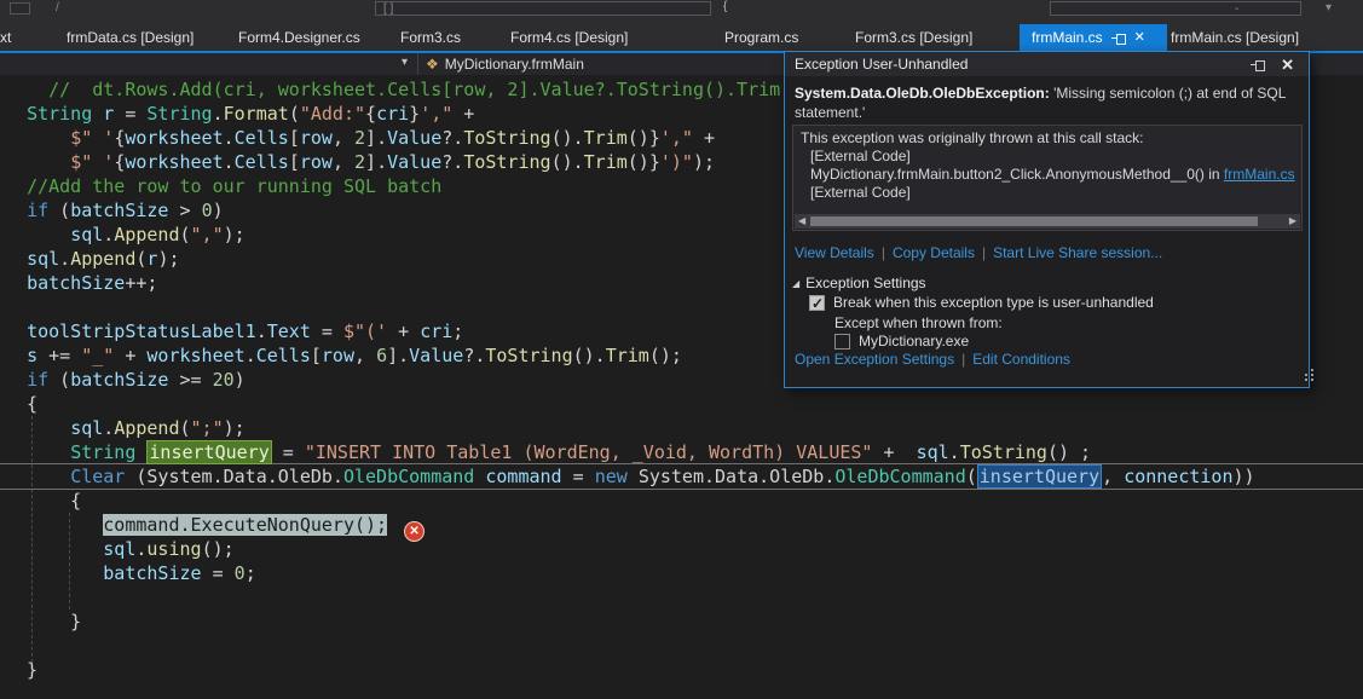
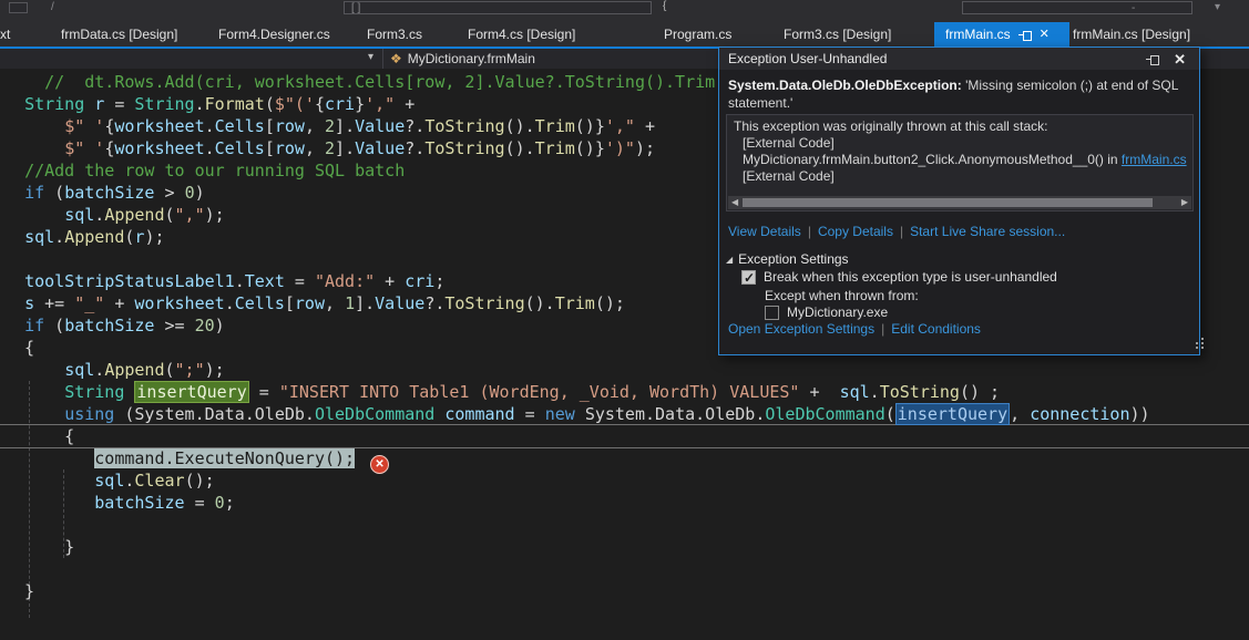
  /
  [ ]
  {
  -
  ▾
  xt
  frmData.cs [Design]
  Form4.Designer.cs
  Form3.cs
  Form4.cs [Design]
  Program.cs
  Form3.cs [Design]
  frmMain.cs
  ✕
  frmMain.cs [Design]
  ▾
  ❖
  MyDictionary.frmMain
  // dt.Rows.Add(cri, worksheet.Cells[row, 2].Value?.ToString().Trim
- String r = String.Format("Add:"{cri}'," +
+ String r = String.Format($"('{cri}'," +
  $" '{worksheet.Cells[row, 2].Value?.ToString().Trim()}'," +
  $" '{worksheet.Cells[row, 2].Value?.ToString().Trim()}')");
  //Add the row to our running SQL batch
  if (batchSize > 0)
  sql.Append(",");
  sql.Append(r);
- batchSize++;
- toolStripStatusLabel1.Text = $"(' + cri;
+ toolStripStatusLabel1.Text = "Add:" + cri;
- s += "_" + worksheet.Cells[row, 6].Value?.ToString().Trim();
+ s += "_" + worksheet.Cells[row, 1].Value?.ToString().Trim();
  if (batchSize >= 20)
  {
  sql.Append(";");
  String insertQuery = "INSERT INTO Table1 (WordEng, _Void, WordTh) VALUES" + sql.ToString() ;
- Clear (System.Data.OleDb.OleDbCommand command = new System.Data.OleDb.OleDbCommand(insertQuery, connection))
+ using (System.Data.OleDb.OleDbCommand command = new System.Data.OleDb.OleDbCommand(insertQuery, connection))
  {
  command.ExecuteNonQuery(); ✕
- sql.using();
+ sql.Clear();
  batchSize = 0;
  }
  }
  Exception User-Unhandled
  ✕
  System.Data.OleDb.OleDbException: 'Missing semicolon (;) at end of SQL statement.'
  This exception was originally thrown at this call stack:
  [External Code]
  MyDictionary.frmMain.button2_Click.AnonymousMethod__0() in frmMain.cs
  [External Code]
  ◀
  ▶
  View Details | Copy Details | Start Live Share session...
  ◢ Exception Settings
  Break when this exception type is user-unhandled
  Except when thrown from:
  MyDictionary.exe
  Open Exception Settings | Edit Conditions
